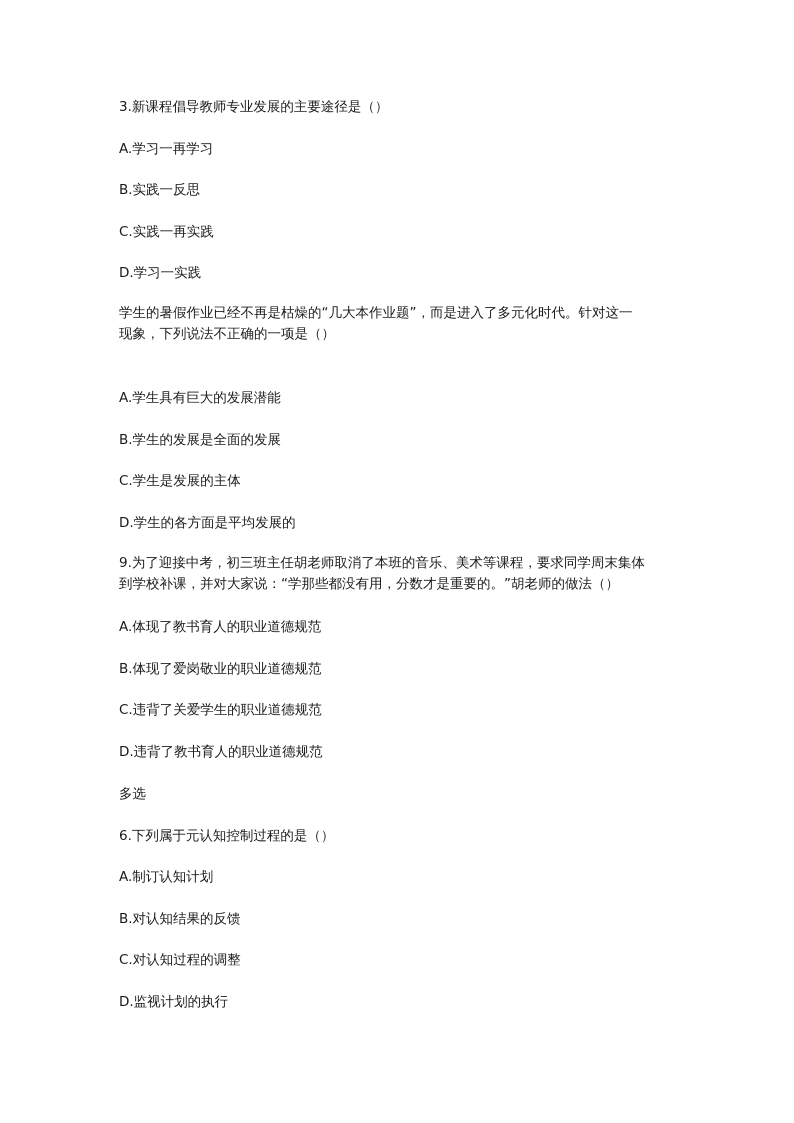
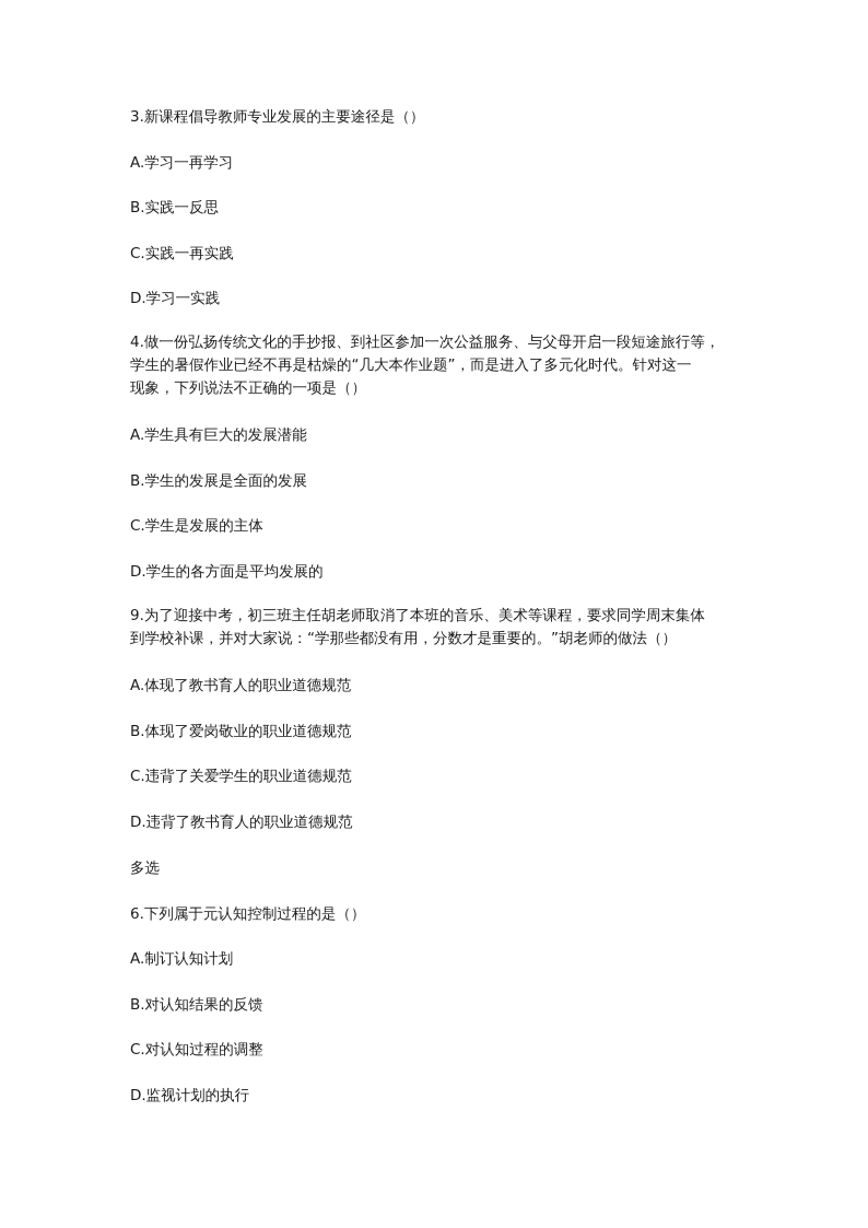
  3.新课程倡导教师专业发展的主要途径是（）
  A.学习一再学习
  B.实践一反思
  C.实践一再实践
  D.学习一实践
+ 4.做一份弘扬传统文化的手抄报、到社区参加一次公益服务、与父母开启一段短途旅行等，
  学生的暑假作业已经不再是枯燥的“几大本作业题”，而是进入了多元化时代。针对这一
  现象，下列说法不正确的一项是（）
  A.学生具有巨大的发展潜能
  B.学生的发展是全面的发展
  C.学生是发展的主体
  D.学生的各方面是平均发展的
  9.为了迎接中考，初三班主任胡老师取消了本班的音乐、美术等课程，要求同学周末集体
  到学校补课，并对大家说：“学那些都没有用，分数才是重要的。”胡老师的做法（）
  A.体现了教书育人的职业道德规范
  B.体现了爱岗敬业的职业道德规范
  C.违背了关爱学生的职业道德规范
  D.违背了教书育人的职业道德规范
  多选
  6.下列属于元认知控制过程的是（）
  A.制订认知计划
  B.对认知结果的反馈
  C.对认知过程的调整
  D.监视计划的执行
